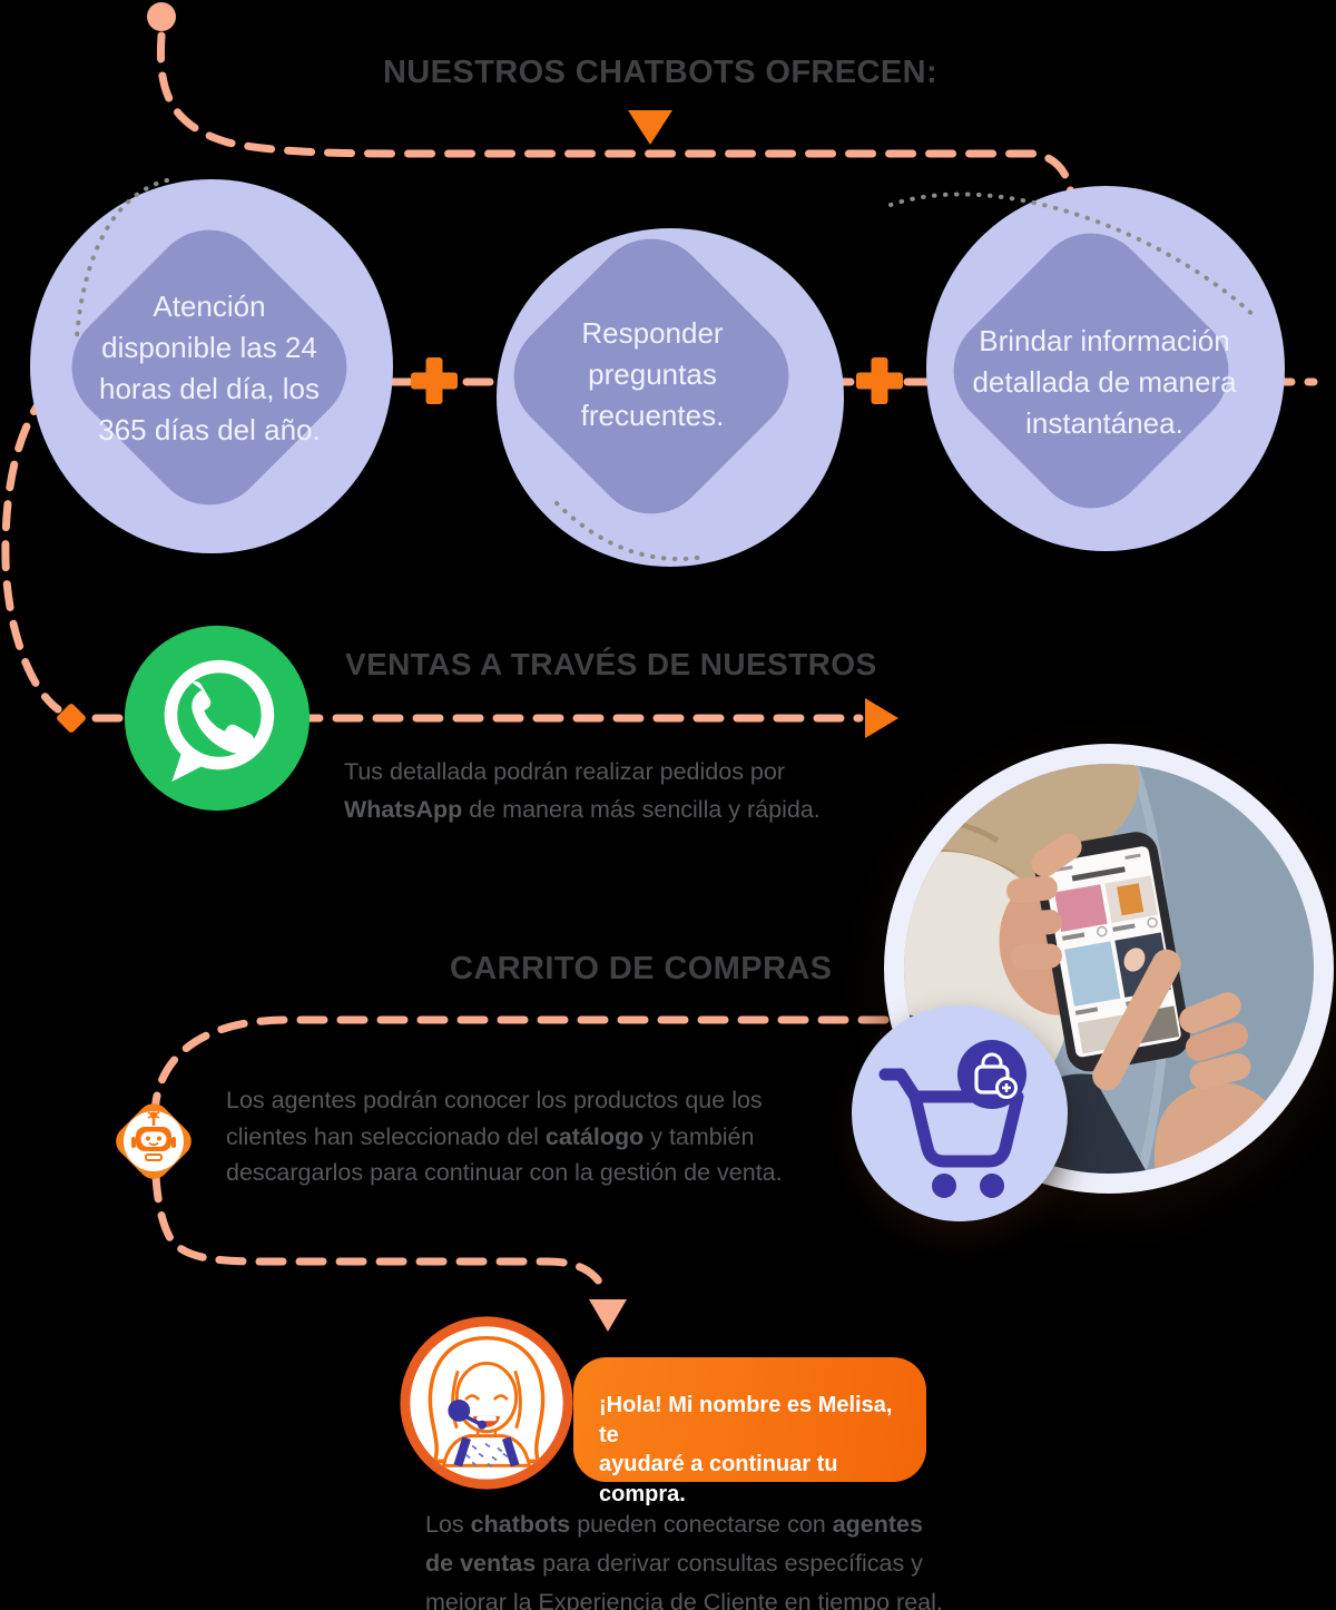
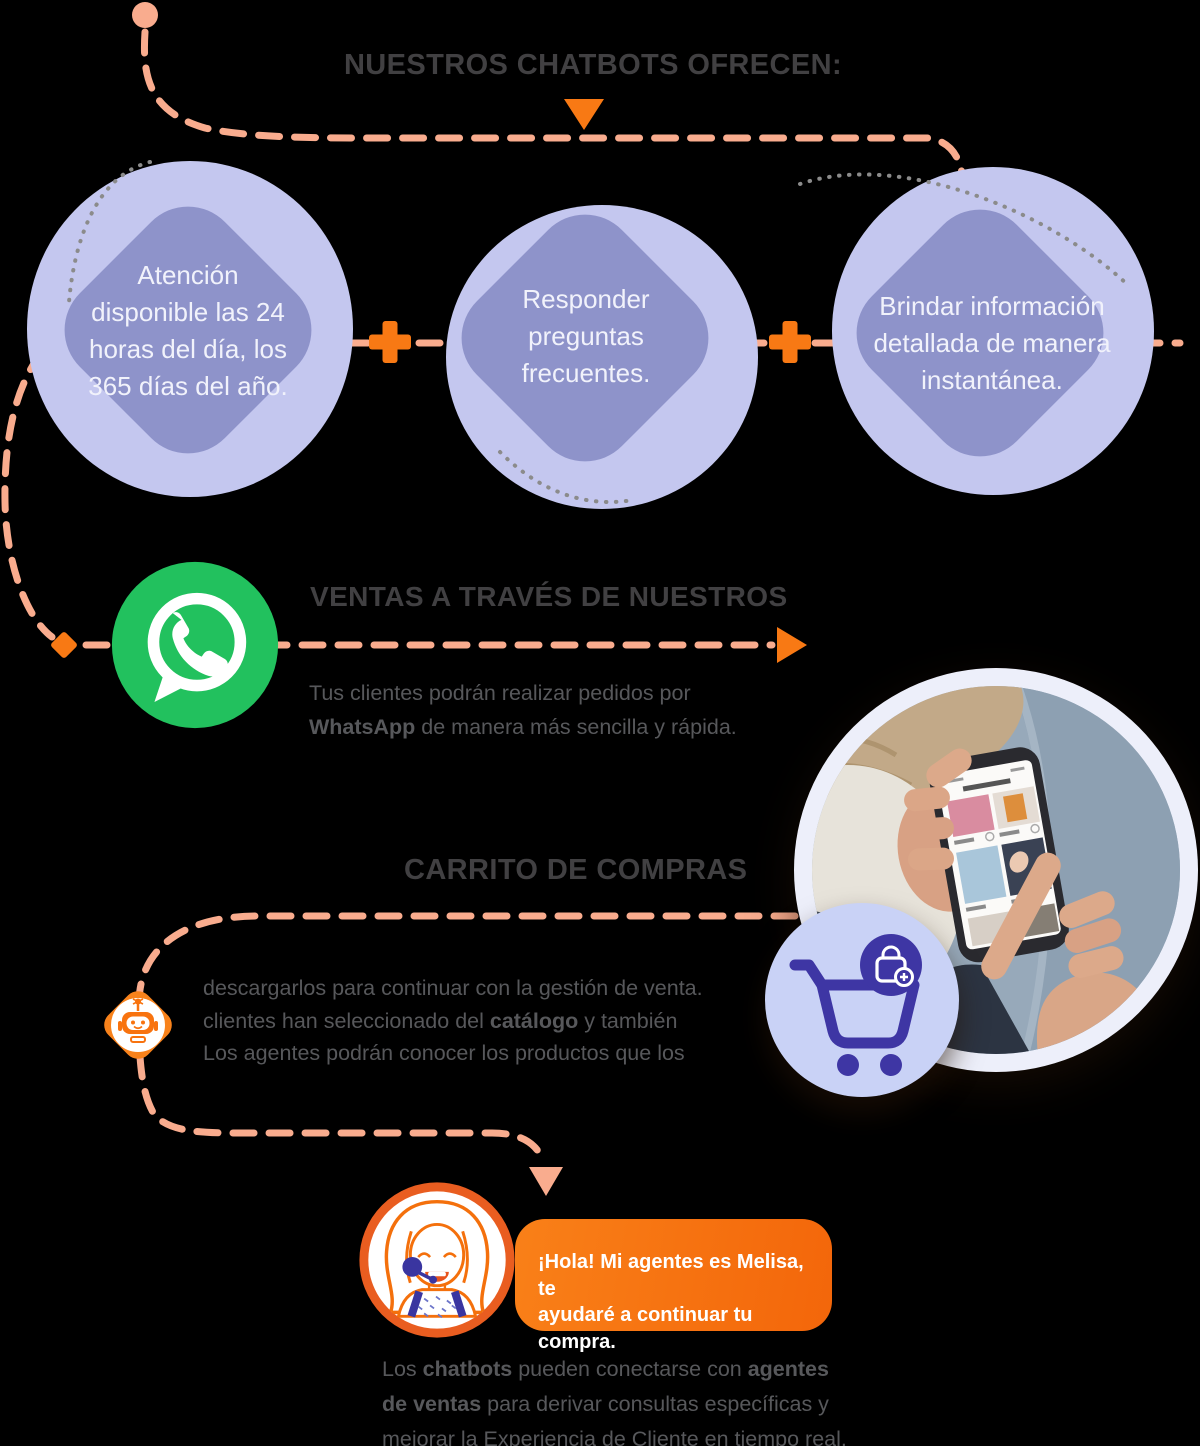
  NUESTROS CHATBOTS OFRECEN:
  Atención
  disponible las 24
  horas del día, los
  365 días del año.
  Responder
  preguntas
  frecuentes.
  Brindar información
  detallada de manera
  instantánea.
  VENTAS A TRAVÉS DE NUESTROS
- Tus detallada podrán realizar pedidos por
+ Tus clientes podrán realizar pedidos por
  WhatsApp de manera más sencilla y rápida.
  CARRITO DE COMPRAS
- Los agentes podrán conocer los productos que los
+ descargarlos para continuar con la gestión de venta.
  clientes han seleccionado del catálogo y también
- descargarlos para continuar con la gestión de venta.
+ Los agentes podrán conocer los productos que los
- ¡Hola! Mi nombre es Melisa, te
+ ¡Hola! Mi agentes es Melisa, te
  ayudaré a continuar tu compra.
  Los chatbots pueden conectarse con agentes
  de ventas para derivar consultas específicas y
  mejorar la Experiencia de Cliente en tiempo real.
